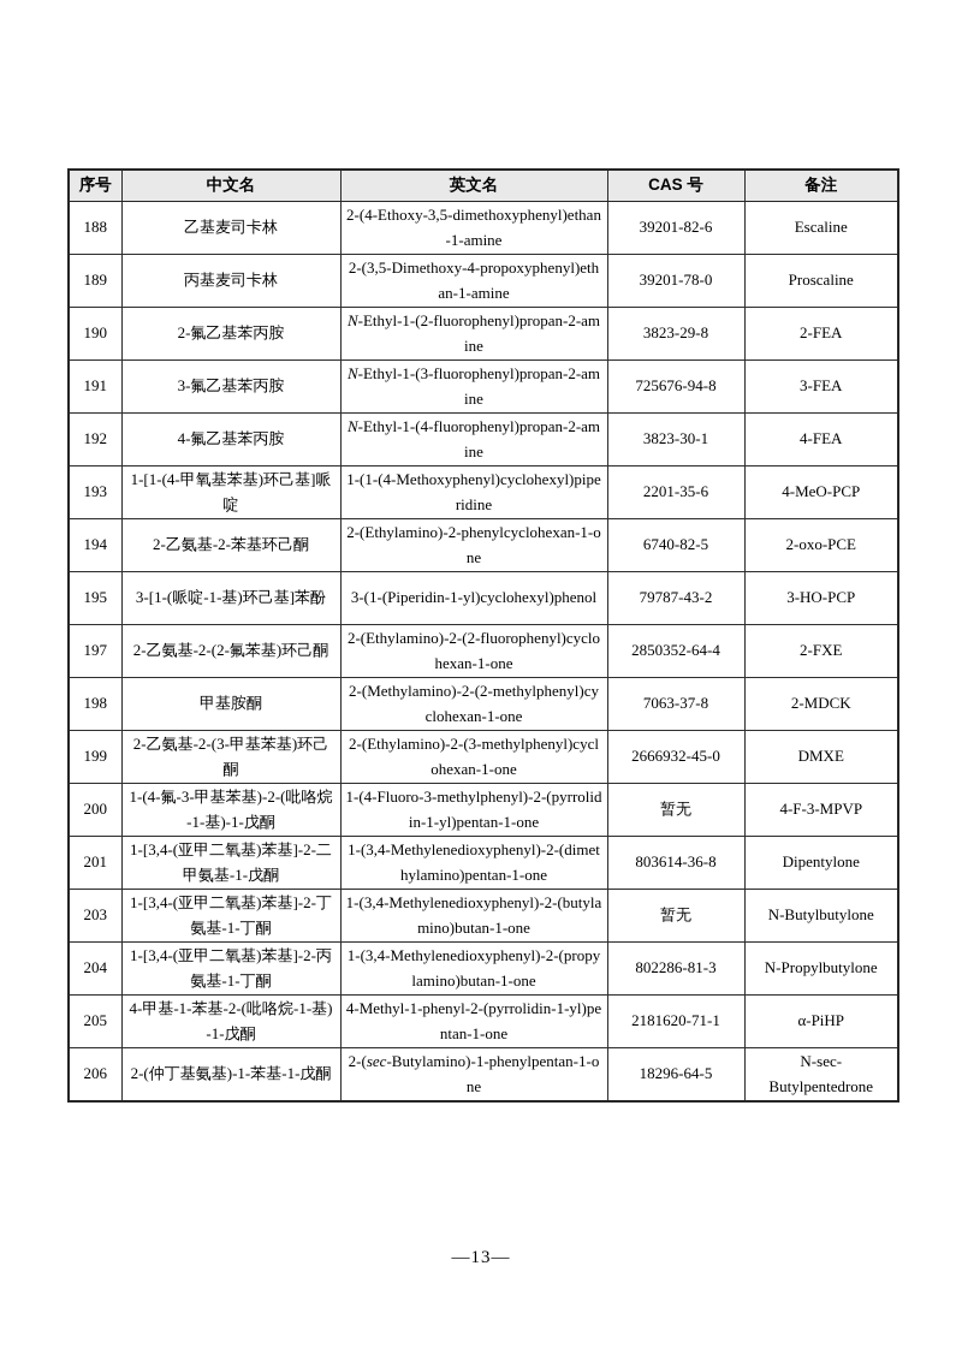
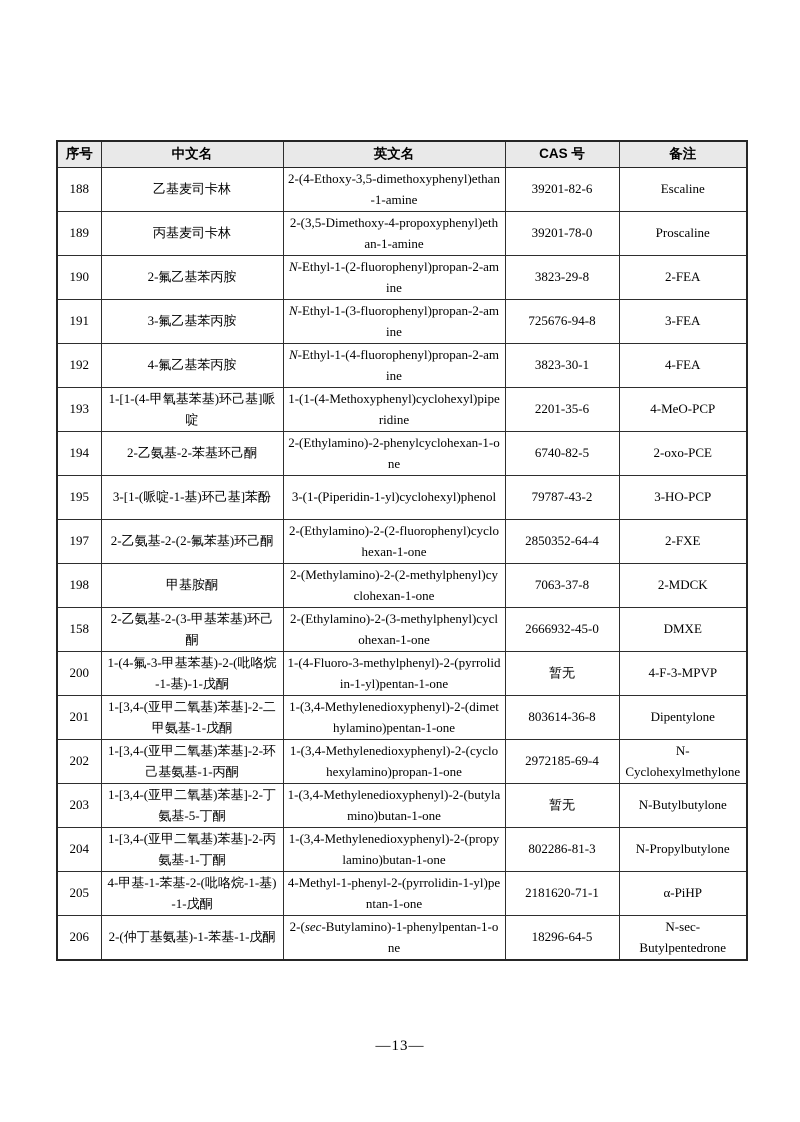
  序号	中文名	英文名	CAS 号	备注
  188	乙基麦司卡林	2-(4-Ethoxy-3,5-dimethoxyphenyl)ethan-1-amine	39201-82-6	Escaline
  189	丙基麦司卡林	2-(3,5-Dimethoxy-4-propoxyphenyl)ethan-1-amine	39201-78-0	Proscaline
  190	2-氟乙基苯丙胺	N-Ethyl-1-(2-fluorophenyl)propan-2-amine	3823-29-8	2-FEA
  191	3-氟乙基苯丙胺	N-Ethyl-1-(3-fluorophenyl)propan-2-amine	725676-94-8	3-FEA
  192	4-氟乙基苯丙胺	N-Ethyl-1-(4-fluorophenyl)propan-2-amine	3823-30-1	4-FEA
  193	1-[1-(4-甲氧基苯基)环己基]哌啶	1-(1-(4-Methoxyphenyl)cyclohexyl)piperidine	2201-35-6	4-MeO-PCP
  194	2-乙氨基-2-苯基环己酮	2-(Ethylamino)-2-phenylcyclohexan-1-one	6740-82-5	2-oxo-PCE
  195	3-[1-(哌啶-1-基)环己基]苯酚	3-(1-(Piperidin-1-yl)cyclohexyl)phenol	79787-43-2	3-HO-PCP
  197	2-乙氨基-2-(2-氟苯基)环己酮	2-(Ethylamino)-2-(2-fluorophenyl)cyclohexan-1-one	2850352-64-4	2-FXE
  198	甲基胺酮	2-(Methylamino)-2-(2-methylphenyl)cyclohexan-1-one	7063-37-8	2-MDCK
- 199	2-乙氨基-2-(3-甲基苯基)环己酮	2-(Ethylamino)-2-(3-methylphenyl)cyclohexan-1-one	2666932-45-0	DMXE
+ 158	2-乙氨基-2-(3-甲基苯基)环己酮	2-(Ethylamino)-2-(3-methylphenyl)cyclohexan-1-one	2666932-45-0	DMXE
  200	1-(4-氟-3-甲基苯基)-2-(吡咯烷-1-基)-1-戊酮	1-(4-Fluoro-3-methylphenyl)-2-(pyrrolidin-1-yl)pentan-1-one	暂无	4-F-3-MPVP
  201	1-[3,4-(亚甲二氧基)苯基]-2-二甲氨基-1-戊酮	1-(3,4-Methylenedioxyphenyl)-2-(dimethylamino)pentan-1-one	803614-36-8	Dipentylone
+ 202	1-[3,4-(亚甲二氧基)苯基]-2-环己基氨基-1-丙酮	1-(3,4-Methylenedioxyphenyl)-2-(cyclohexylamino)propan-1-one	2972185-69-4	N-Cyclohexylmethylone
- 203	1-[3,4-(亚甲二氧基)苯基]-2-丁氨基-1-丁酮	1-(3,4-Methylenedioxyphenyl)-2-(butylamino)butan-1-one	暂无	N-Butylbutylone
+ 203	1-[3,4-(亚甲二氧基)苯基]-2-丁氨基-5-丁酮	1-(3,4-Methylenedioxyphenyl)-2-(butylamino)butan-1-one	暂无	N-Butylbutylone
  204	1-[3,4-(亚甲二氧基)苯基]-2-丙氨基-1-丁酮	1-(3,4-Methylenedioxyphenyl)-2-(propylamino)butan-1-one	802286-81-3	N-Propylbutylone
  205	4-甲基-1-苯基-2-(吡咯烷-1-基)-1-戊酮	4-Methyl-1-phenyl-2-(pyrrolidin-1-yl)pentan-1-one	2181620-71-1	α-PiHP
  206	2-(仲丁基氨基)-1-苯基-1-戊酮	2-(sec-Butylamino)-1-phenylpentan-1-one	18296-64-5	N-sec-Butylpentedrone
  —13—
